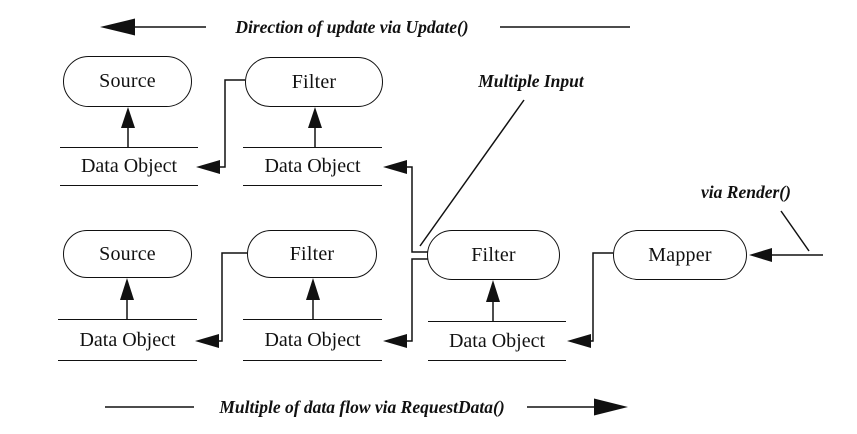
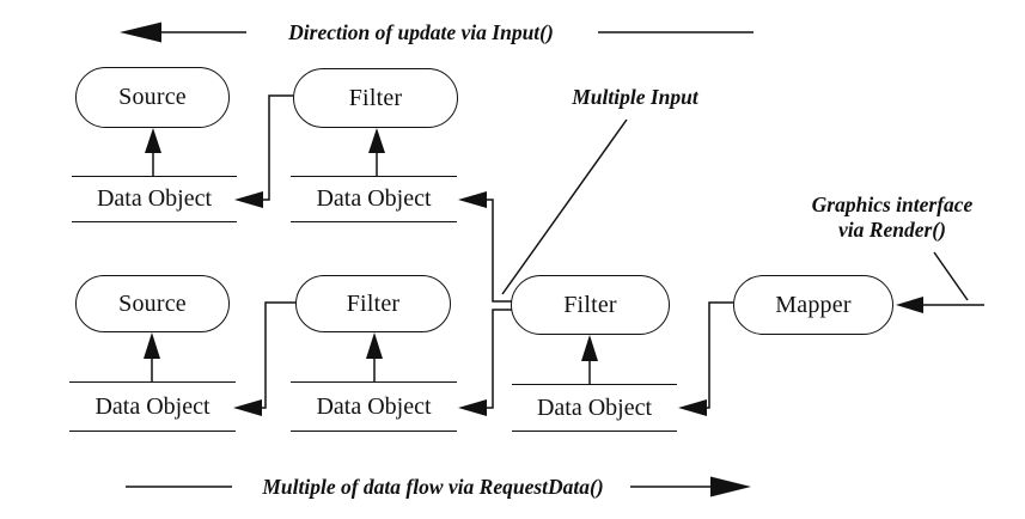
- Direction of update via Update()
+ Direction of update via Input()
  Multiple of data flow via RequestData()
  Multiple Input
+ Graphics interface
  via Render()
  Source
  Filter
  Source
  Filter
  Filter
  Mapper
  Data Object
  Data Object
  Data Object
  Data Object
  Data Object
